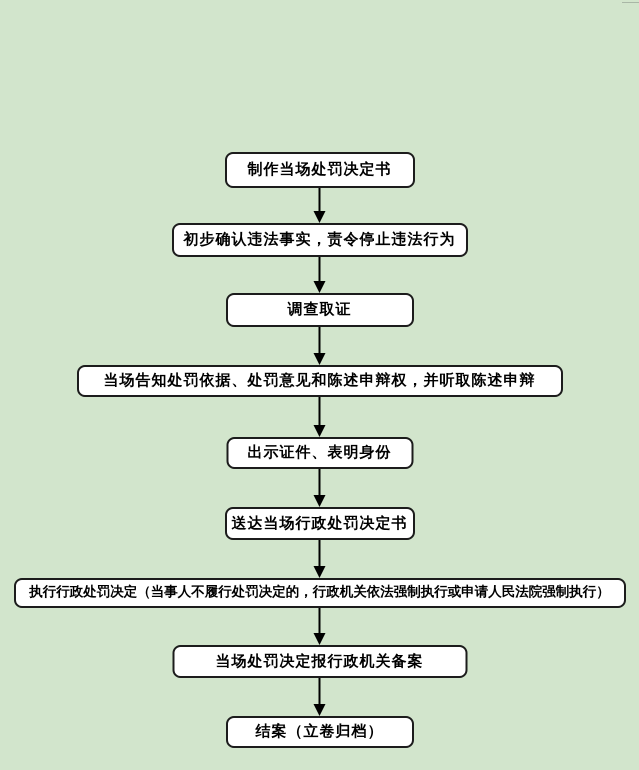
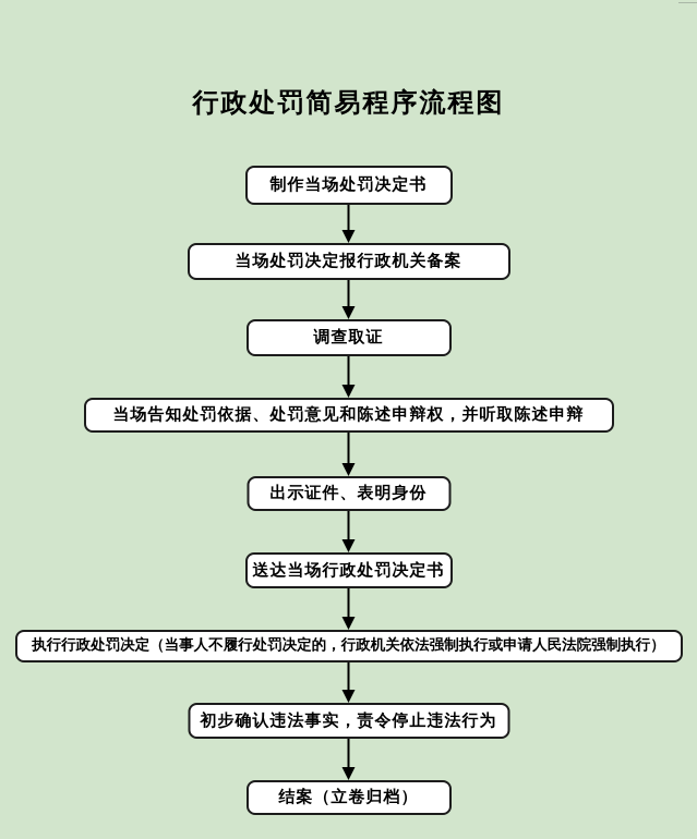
+ 行政处罚简易程序流程图
  制作当场处罚决定书
- 初步确认违法事实，责令停止违法行为
+ 当场处罚决定报行政机关备案
  调查取证
  当场告知处罚依据、处罚意见和陈述申辩权，并听取陈述申辩
  出示证件、表明身份
  送达当场行政处罚决定书
  执行行政处罚决定（当事人不履行处罚决定的，行政机关依法强制执行或申请人民法院强制执行）
- 当场处罚决定报行政机关备案
+ 初步确认违法事实，责令停止违法行为
  结案（立卷归档）
